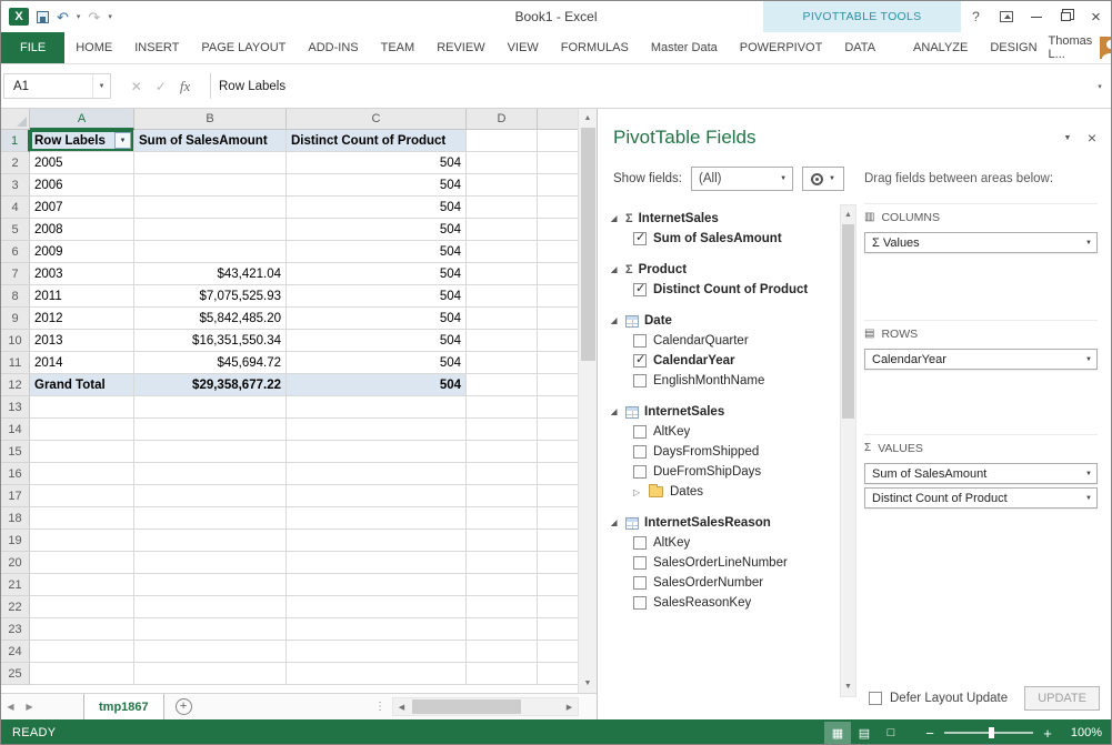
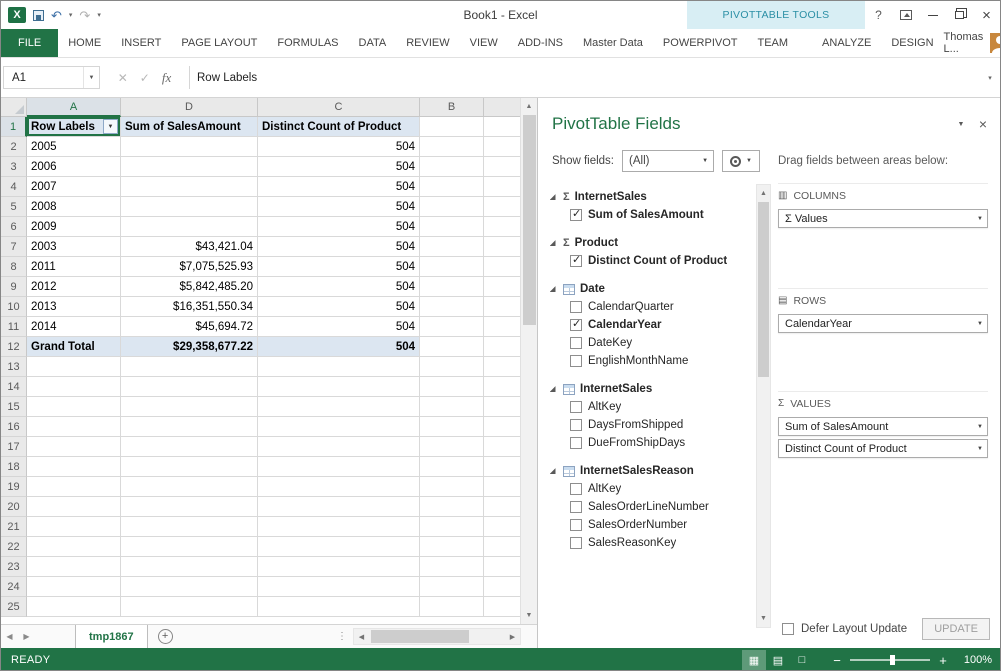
  X
  ↶
  ↷
  Book1 - Excel
  PIVOTTABLE TOOLS
  ?
  ×
  FILE
  HOME
  INSERT
  PAGE LAYOUT
- ADD-INS
+ FORMULAS
- TEAM
+ DATA
  REVIEW
  VIEW
- FORMULAS
+ ADD-INS
  Master Data
  POWERPIVOT
- DATA
+ TEAM
  ANALYZE
  DESIGN
  Thomas L...
  A1
  ✕
  ✓
  fx
  Row Labels
  A
- B
+ D
  C
- D
+ B
  1
  Row Labels
  Sum of SalesAmount
  Distinct Count of Product
  2
  2005
  504
  3
  2006
  504
  4
  2007
  504
  5
  2008
  504
  6
  2009
  504
  7
  2003
  $43,421.04
  504
  8
  2011
  $7,075,525.93
  504
  9
  2012
  $5,842,485.20
  504
  10
  2013
  $16,351,550.34
  504
  11
  2014
  $45,694.72
  504
  12
  Grand Total
  $29,358,677.22
  504
  13
  14
  15
  16
  17
  18
  19
  20
  21
  22
  23
  24
  25
  ◀
  ▶
  tmp1867
  +
  ⋮
  PivotTable Fields
  ×
  Show fields:
  (All)
  Σ
  InternetSales
  Sum of SalesAmount
  Σ
  Product
  Distinct Count of Product
  Date
  CalendarQuarter
  CalendarYear
+ DateKey
  EnglishMonthName
  InternetSales
  AltKey
  DaysFromShipped
  DueFromShipDays
- ▷
- Dates
  InternetSalesReason
  AltKey
  SalesOrderLineNumber
  SalesOrderNumber
  SalesReasonKey
  Drag fields between areas below:
  ▥
  COLUMNS
  Σ Values
  ▤
  ROWS
  CalendarYear
  Σ
  VALUES
  Sum of SalesAmount
  Distinct Count of Product
  Defer Layout Update
  UPDATE
  READY
  ▦
  ▤
  □
  −
  +
  100%
